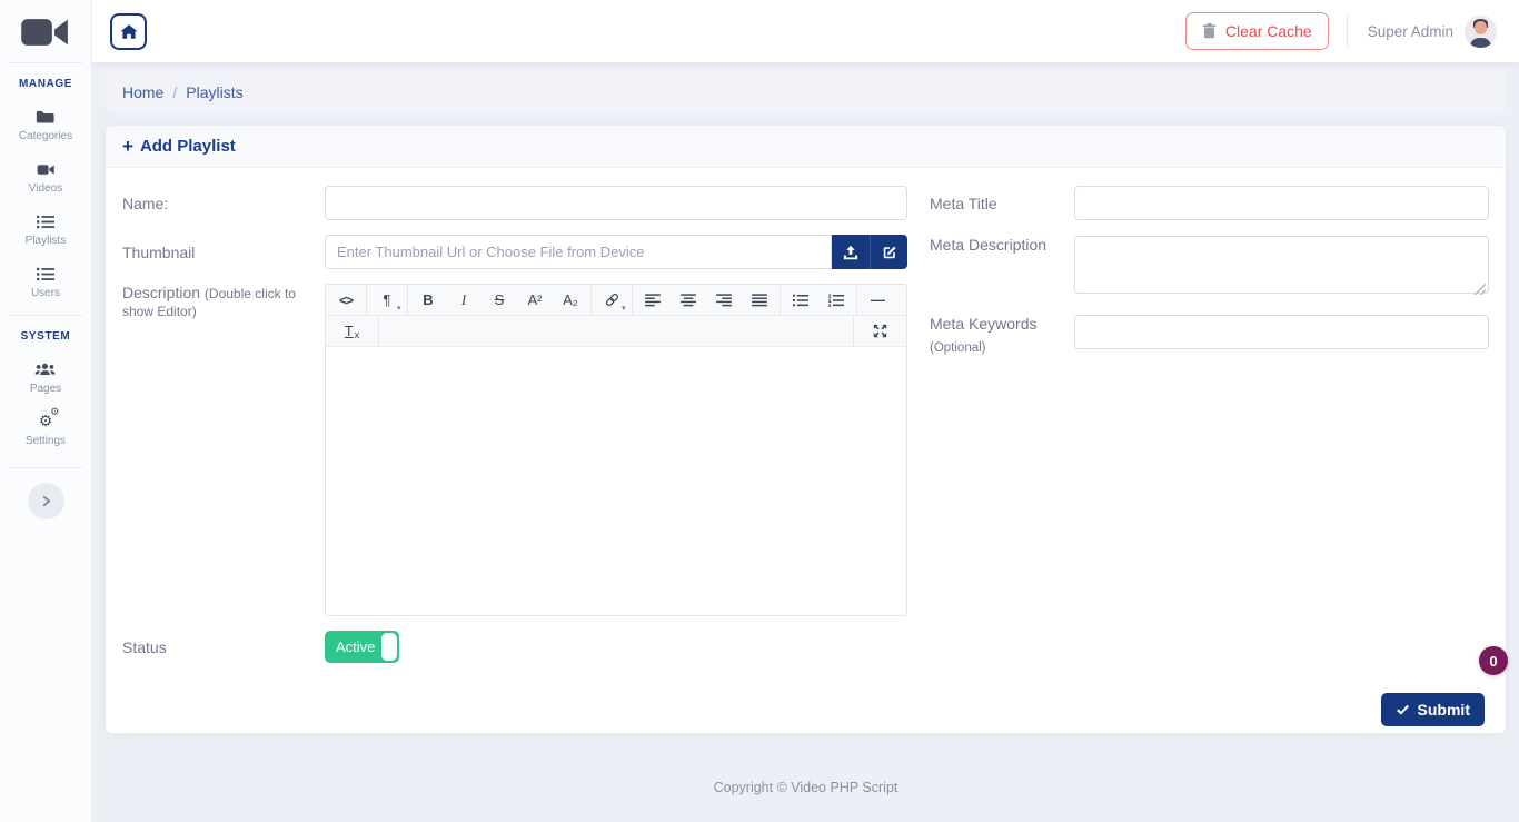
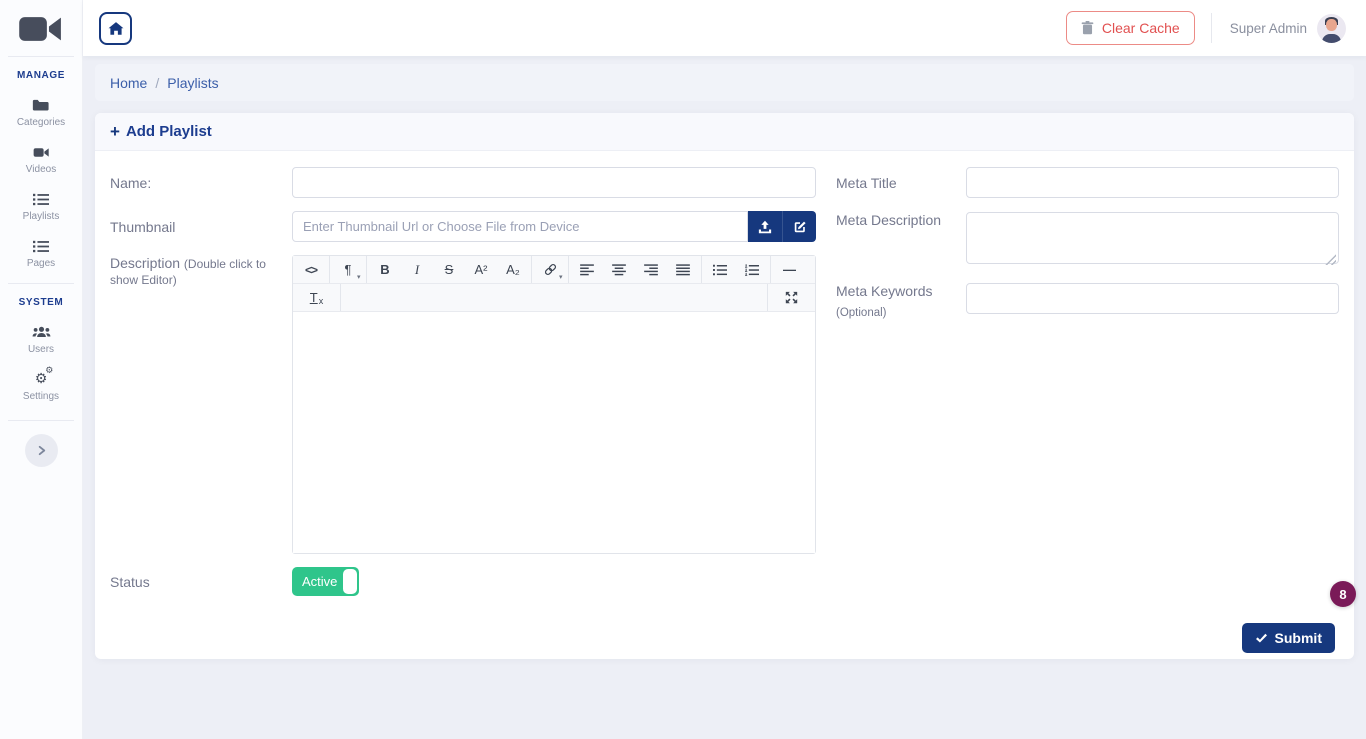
  MANAGE
  Categories
  Videos
  Playlists
- Users
+ Pages
  SYSTEM
- Pages
+ Users
  ⚙
  ⚙
  Settings
  Clear Cache
  Super Admin
  Home
  /
  Playlists
  +
  Add Playlist
  Name:
  Thumbnail
  Enter Thumbnail Url or Choose File from Device
  Description (Double click to show Editor)
  <>
  ¶
  B
  I
  S
  A²
  A₂
  —
  T
  x
  Status
  Active
  Meta Title
  Meta Description
  Meta Keywords
  (Optional)
  Submit
- Copyright © Video PHP Script
- 0
+ 8
